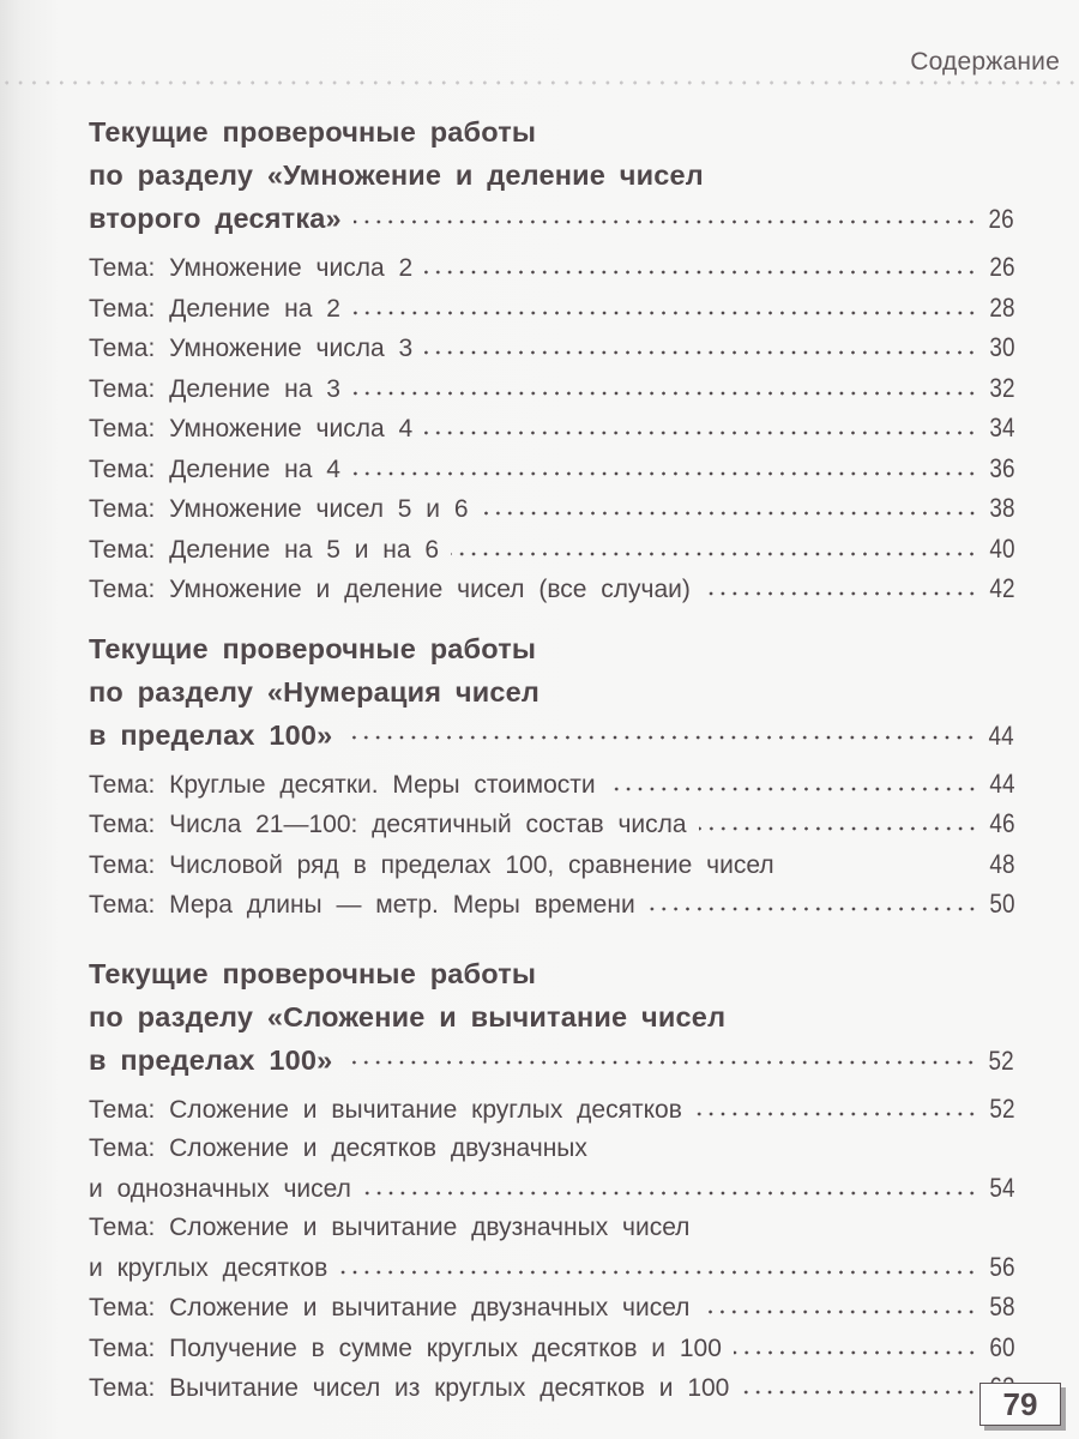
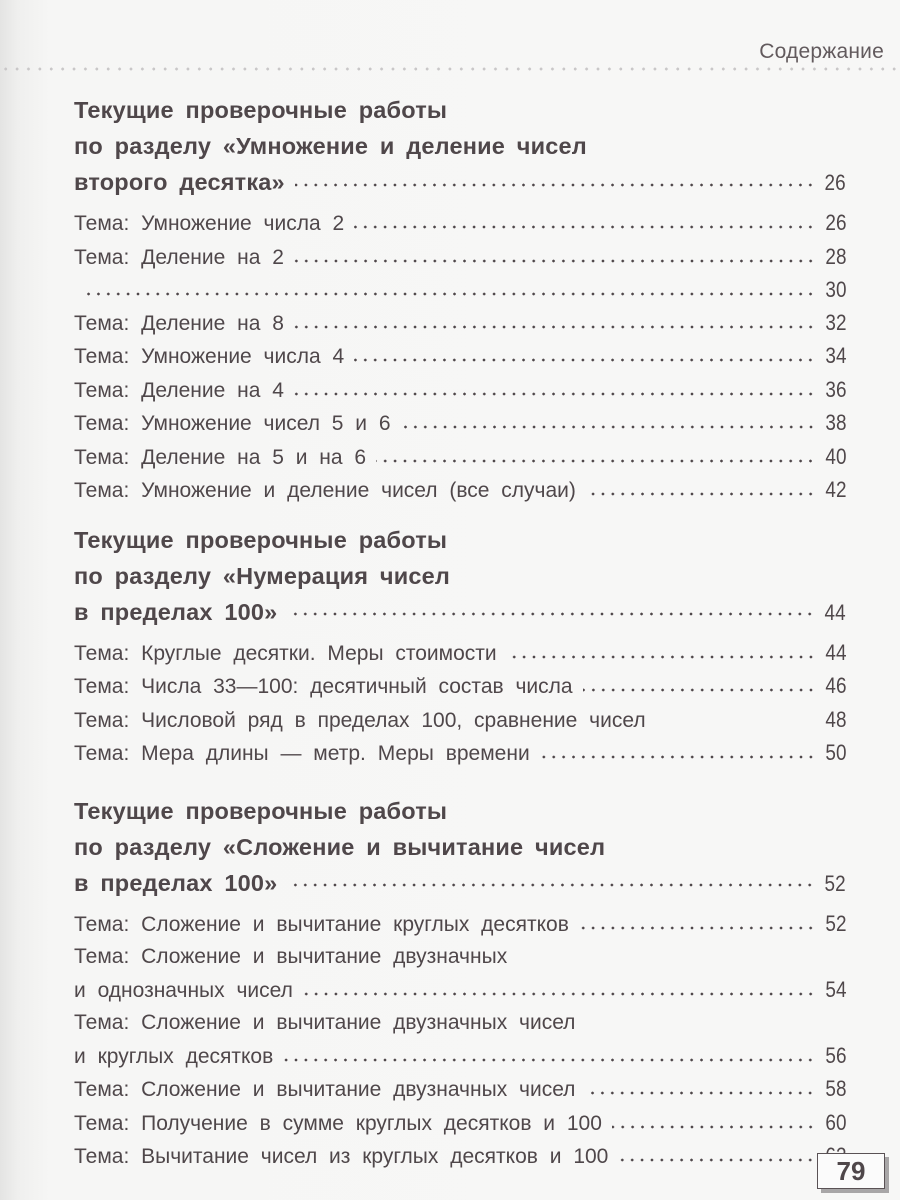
  Содержание
  Текущие проверочные работы
  по разделу «Умножение и деление чисел
  второго десятка»
  26
  Тема: Умножение числа 2
  26
  Тема: Деление на 2
  28
- Тема: Умножение числа 3
  30
- Тема: Деление на 3
+ Тема: Деление на 8
  32
  Тема: Умножение числа 4
  34
  Тема: Деление на 4
  36
  Тема: Умножение чисел 5 и 6
  38
  Тема: Деление на 5 и на 6
  40
  Тема: Умножение и деление чисел (все случаи)
  42
  Текущие проверочные работы
  по разделу «Нумерация чисел
  в пределах 100»
  44
  Тема: Круглые десятки. Меры стоимости
  44
- Тема: Числа 21—100: десятичный состав числа
+ Тема: Числа 33—100: десятичный состав числа
  46
  Тема: Числовой ряд в пределах 100, сравнение чисел
  48
  Тема: Мера длины — метр. Меры времени
  50
  Текущие проверочные работы
  по разделу «Сложение и вычитание чисел
  в пределах 100»
  52
  Тема: Сложение и вычитание круглых десятков
  52
- Тема: Сложение и десятков двузначных
+ Тема: Сложение и вычитание двузначных
  и однозначных чисел
  54
  Тема: Сложение и вычитание двузначных чисел
  и круглых десятков
  56
  Тема: Сложение и вычитание двузначных чисел
  58
  Тема: Получение в сумме круглых десятков и 100
  60
  Тема: Вычитание чисел из круглых десятков и 100
  79
